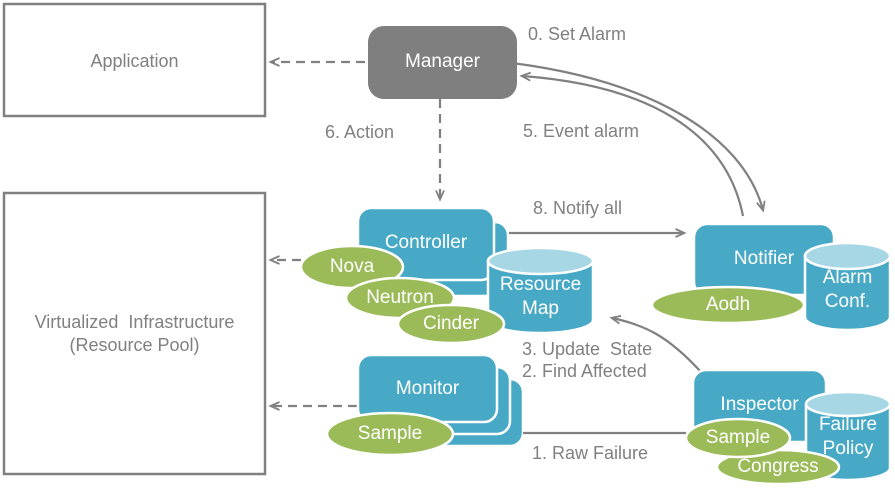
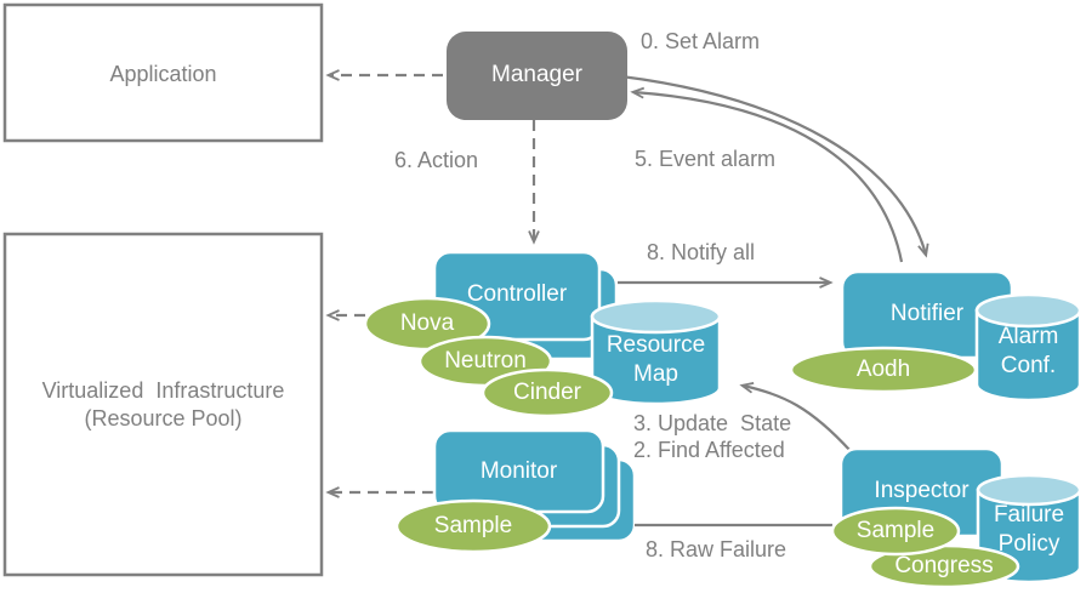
  Application
  Virtualized Infrastructure
  (Resource Pool)
  Manager
  0. Set Alarm
  6. Action
  5. Event alarm
  8. Notify all
  3. Update State
  2. Find Affected
- 1. Raw Failure
+ 8. Raw Failure
  Controller
  Monitor
  Notifier
  Inspector
  Resource
  Map
  Alarm
  Conf.
  Failure
  Policy
  Nova
  Neutron
  Cinder
  Aodh
  Sample
  Sample
  Congress
